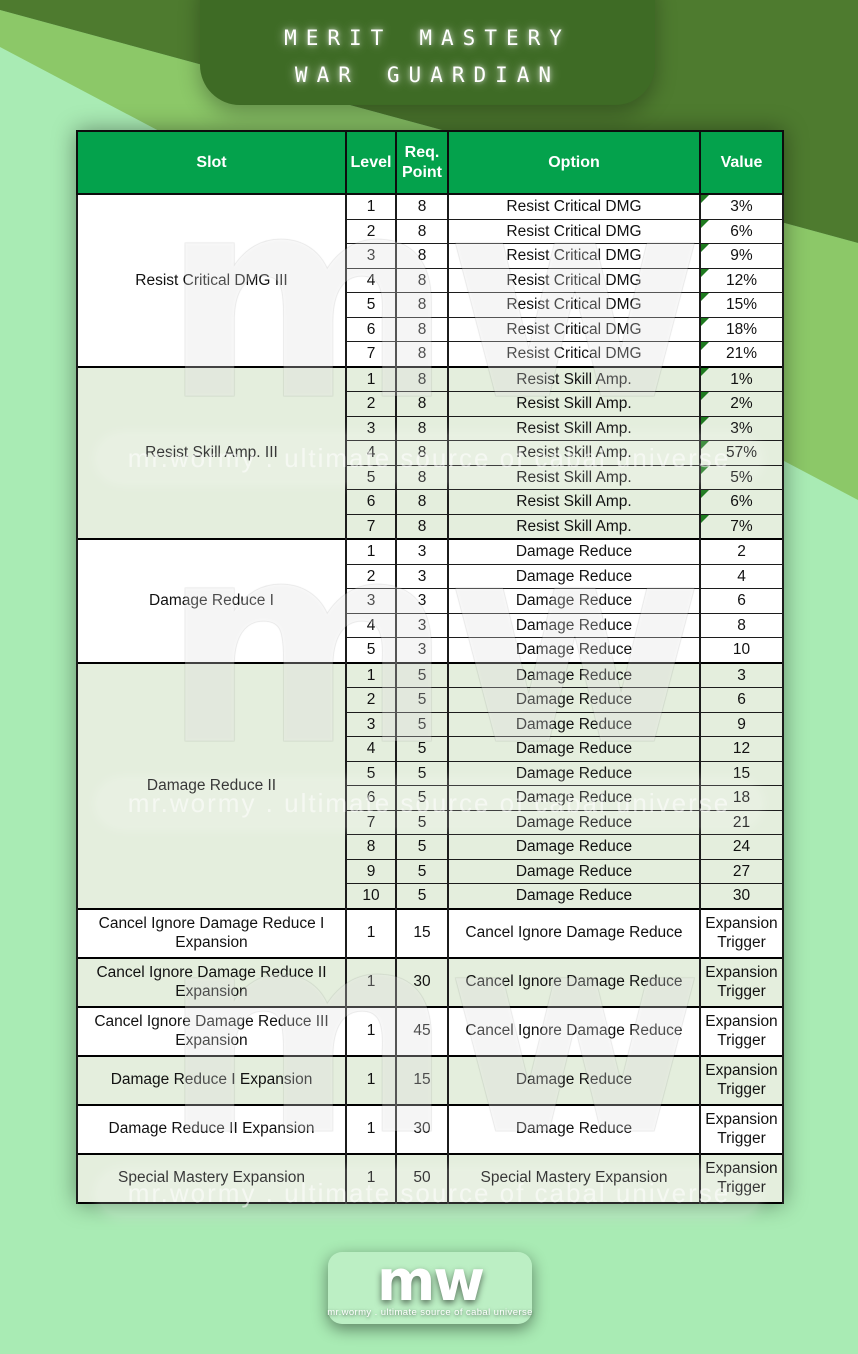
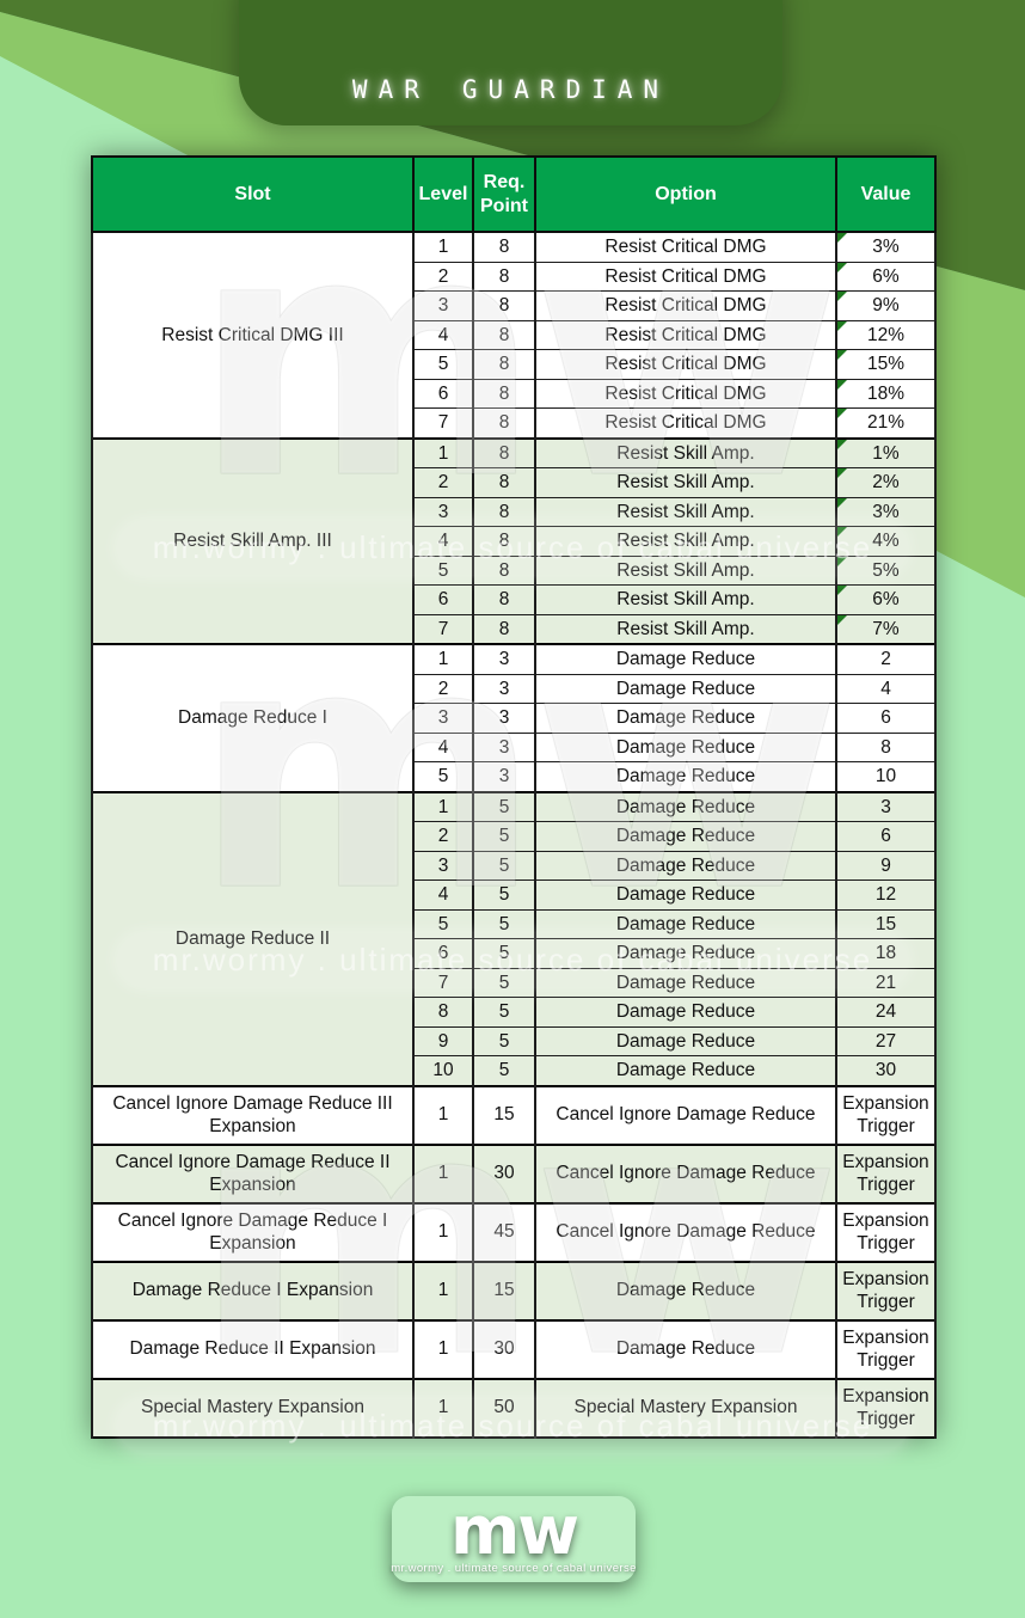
- merit mastery
  war guardian
  Slot	Level	Req. Point	Option	Value
  Resist Critical DMG III	1	8	Resist Critical DMG	3%
  2	8	Resist Critical DMG	6%
  3	8	Resist Critical DMG	9%
  4	8	Resist Critical DMG	12%
  5	8	Resist Critical DMG	15%
  6	8	Resist Critical DMG	18%
  7	8	Resist Critical DMG	21%
  Resist Skill Amp. III	1	8	Resist Skill Amp.	1%
  2	8	Resist Skill Amp.	2%
  3	8	Resist Skill Amp.	3%
- 4	8	Resist Skill Amp.	57%
+ 4	8	Resist Skill Amp.	4%
  5	8	Resist Skill Amp.	5%
  6	8	Resist Skill Amp.	6%
  7	8	Resist Skill Amp.	7%
  Damage Reduce I	1	3	Damage Reduce	2
  2	3	Damage Reduce	4
  3	3	Damage Reduce	6
  4	3	Damage Reduce	8
  5	3	Damage Reduce	10
  Damage Reduce II	1	5	Damage Reduce	3
  2	5	Damage Reduce	6
  3	5	Damage Reduce	9
  4	5	Damage Reduce	12
  5	5	Damage Reduce	15
  6	5	Damage Reduce	18
  7	5	Damage Reduce	21
  8	5	Damage Reduce	24
  9	5	Damage Reduce	27
  10	5	Damage Reduce	30
- Cancel Ignore Damage Reduce I Expansion	1	15	Cancel Ignore Damage Reduce	Expansion Trigger
+ Cancel Ignore Damage Reduce III Expansion	1	15	Cancel Ignore Damage Reduce	Expansion Trigger
  Cancel Ignore Damage Reduce II Expansion	1	30	Cancel Ignore Damage Reduce	Expansion Trigger
- Cancel Ignore Damage Reduce III Expansion	1	45	Cancel Ignore Damage Reduce	Expansion Trigger
+ Cancel Ignore Damage Reduce I Expansion	1	45	Cancel Ignore Damage Reduce	Expansion Trigger
  Damage Reduce I Expansion	1	15	Damage Reduce	Expansion Trigger
  Damage Reduce II Expansion	1	30	Damage Reduce	Expansion Trigger
  Special Mastery Expansion	1	50	Special Mastery Expansion	Expansion Trigger
  mw
  mr.wormy . ultimate source of cabal universe
  mw
  mr.wormy . ultimate source of cabal universe
  mw
  mr.wormy . ultimate source of cabal universe
  mw
  mr.wormy . ultimate source of cabal universe
